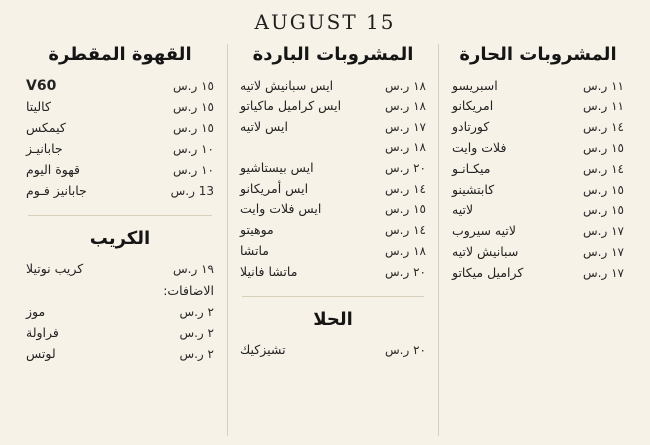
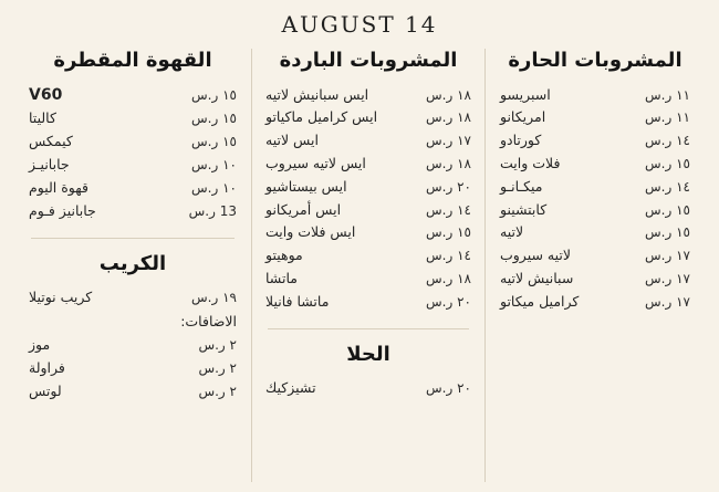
- 15 AUGUST
+ 14 AUGUST
  المشروبات الحارة
  ١١ ر.س
  اسبريسو
  ١١ ر.س
  امريكانو
  ١٤ ر.س
  كورتادو
  ١٥ ر.س
  فلات وايت
  ١٤ ر.س
  ميكـانـو
  ١٥ ر.س
  كابتشينو
  ١٥ ر.س
  لاتيه
  ١٧ ر.س
  لاتيه سيروب
  ١٧ ر.س
  سبانيش لاتيه
  ١٧ ر.س
  كراميل ميكاتو
  المشروبات الباردة
  ١٨ ر.س
  ايس سبانيش لاتيه
  ١٨ ر.س
  ايس كراميل ماكياتو
  ١٧ ر.س
  ايس لاتيه
  ١٨ ر.س
+ ايس لاتيه سيروب
  ٢٠ ر.س
  ايس بيستاشيو
  ١٤ ر.س
  ايس أمريكانو
  ١٥ ر.س
  ايس فلات وايت
  ١٤ ر.س
  موهيتو
  ١٨ ر.س
  ماتشا
  ٢٠ ر.س
  ماتشا فانيلا
  الحلا
  ٢٠ ر.س
  تشيزكيك
  القهوة المقطرة
  ١٥ ر.س
  V60
  ١٥ ر.س
  كاليتا
  ١٥ ر.س
  كيمكس
  ١٠ ر.س
  جابانيـز
  ١٠ ر.س
  قهوة اليوم
  13 ر.س
  جابانيز فـوم
  الكريب
  ١٩ ر.س
  كريب نوتيلا
  الاضافات:
  ٢ ر.س
  موز
  ٢ ر.س
  فراولة
  ٢ ر.س
  لوتس
